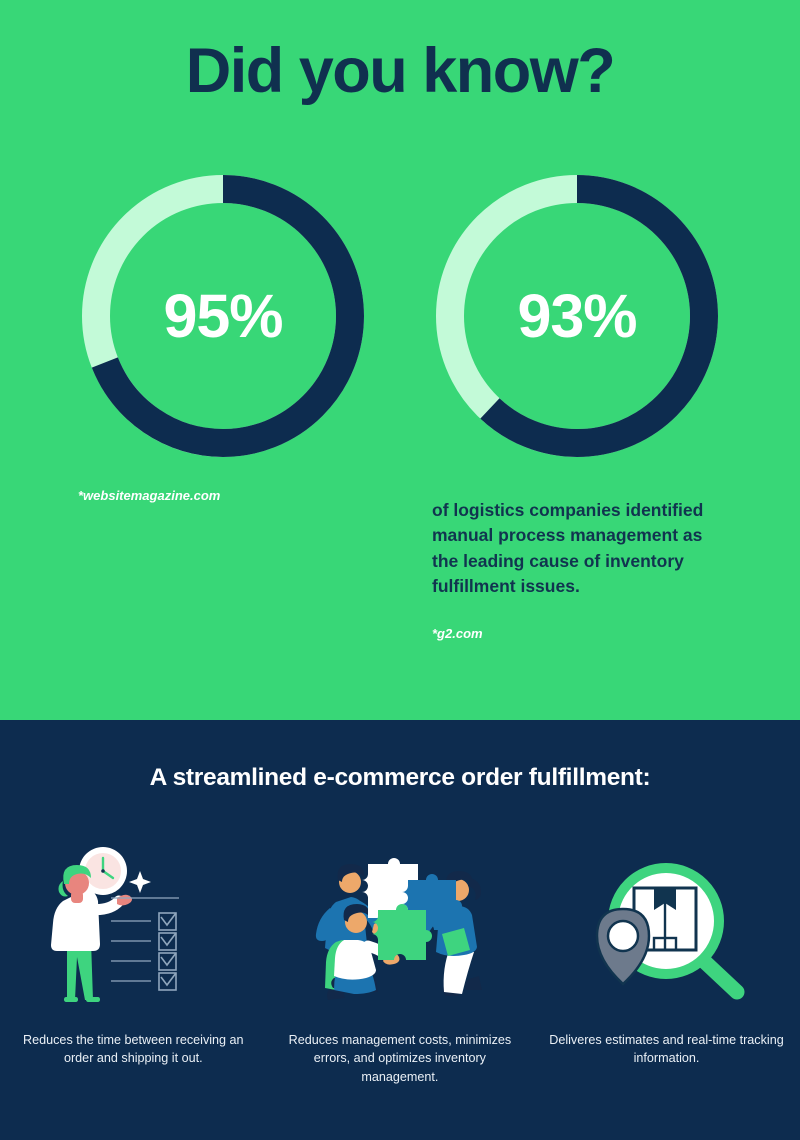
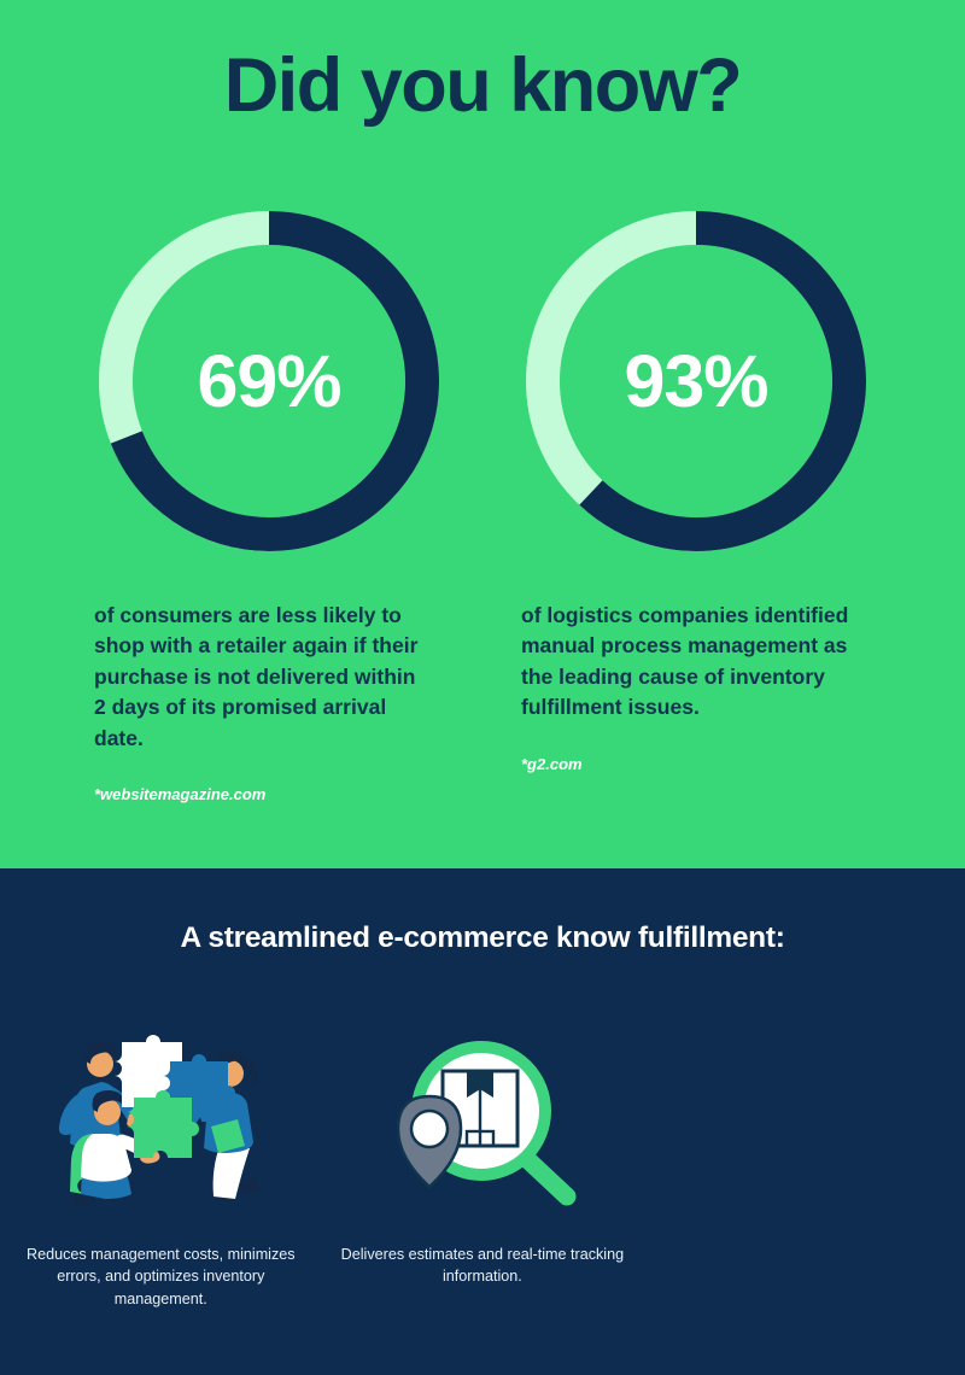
  Did you know?
- 95%
+ 69%
+ of consumers are less likely to shop with a retailer again if their purchase is not delivered within 2 days of its promised arrival date.
  *websitemagazine.com
  93%
  of logistics companies identified manual process management as the leading cause of inventory fulfillment issues.
  *g2.com
- A streamlined e-commerce order fulfillment:
+ A streamlined e-commerce know fulfillment:
- Reduces the time between receiving an order and shipping it out.
  Reduces management costs, minimizes errors, and optimizes inventory management.
  Deliveres estimates and real-time tracking information.
